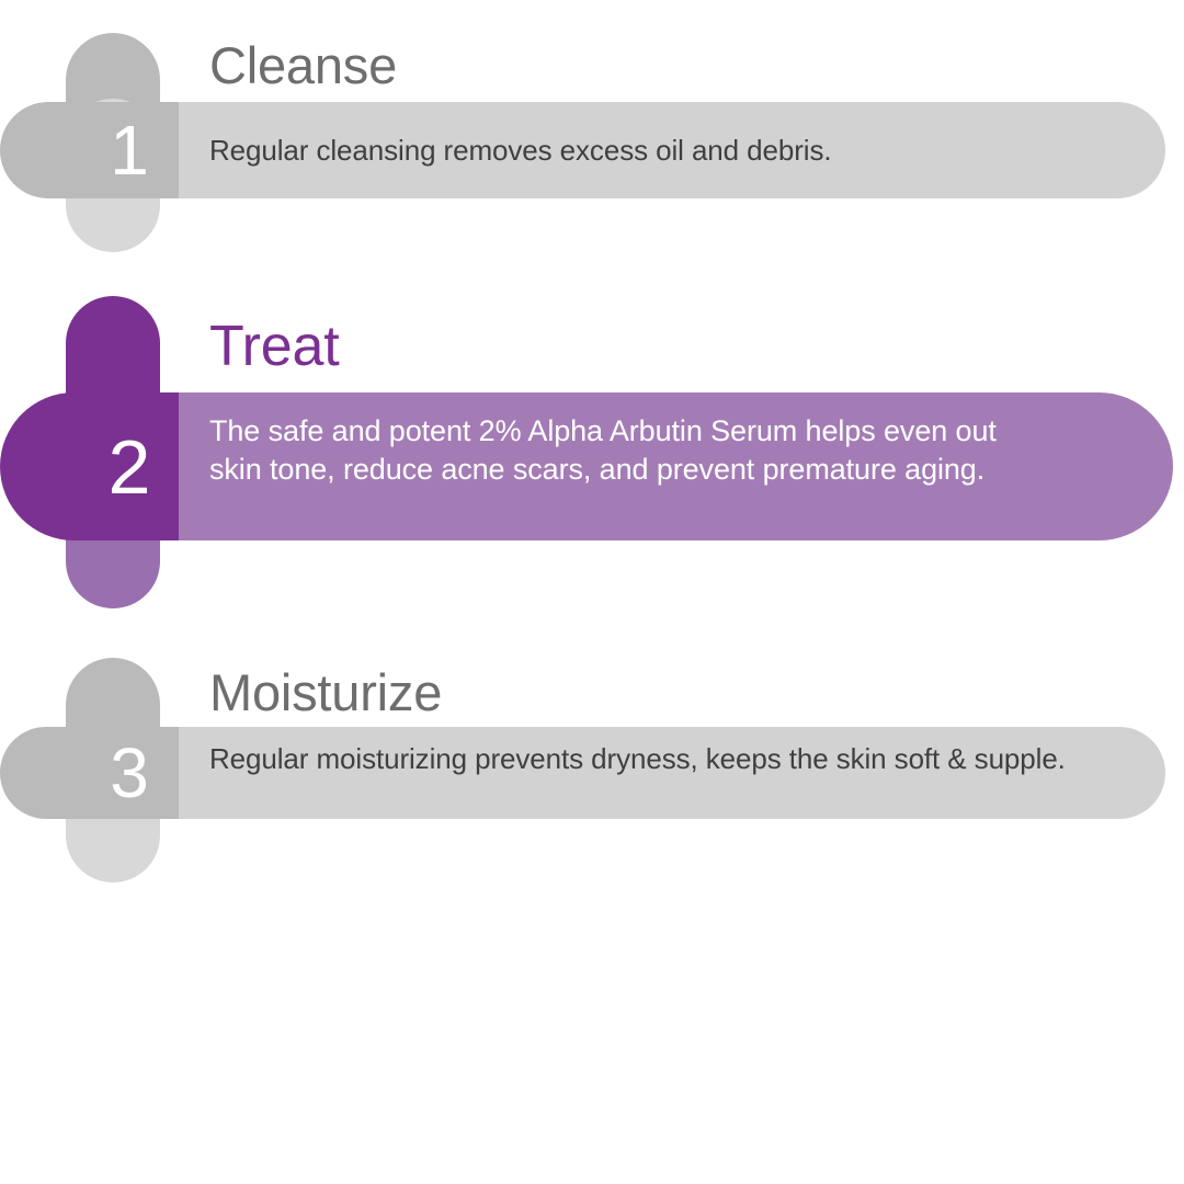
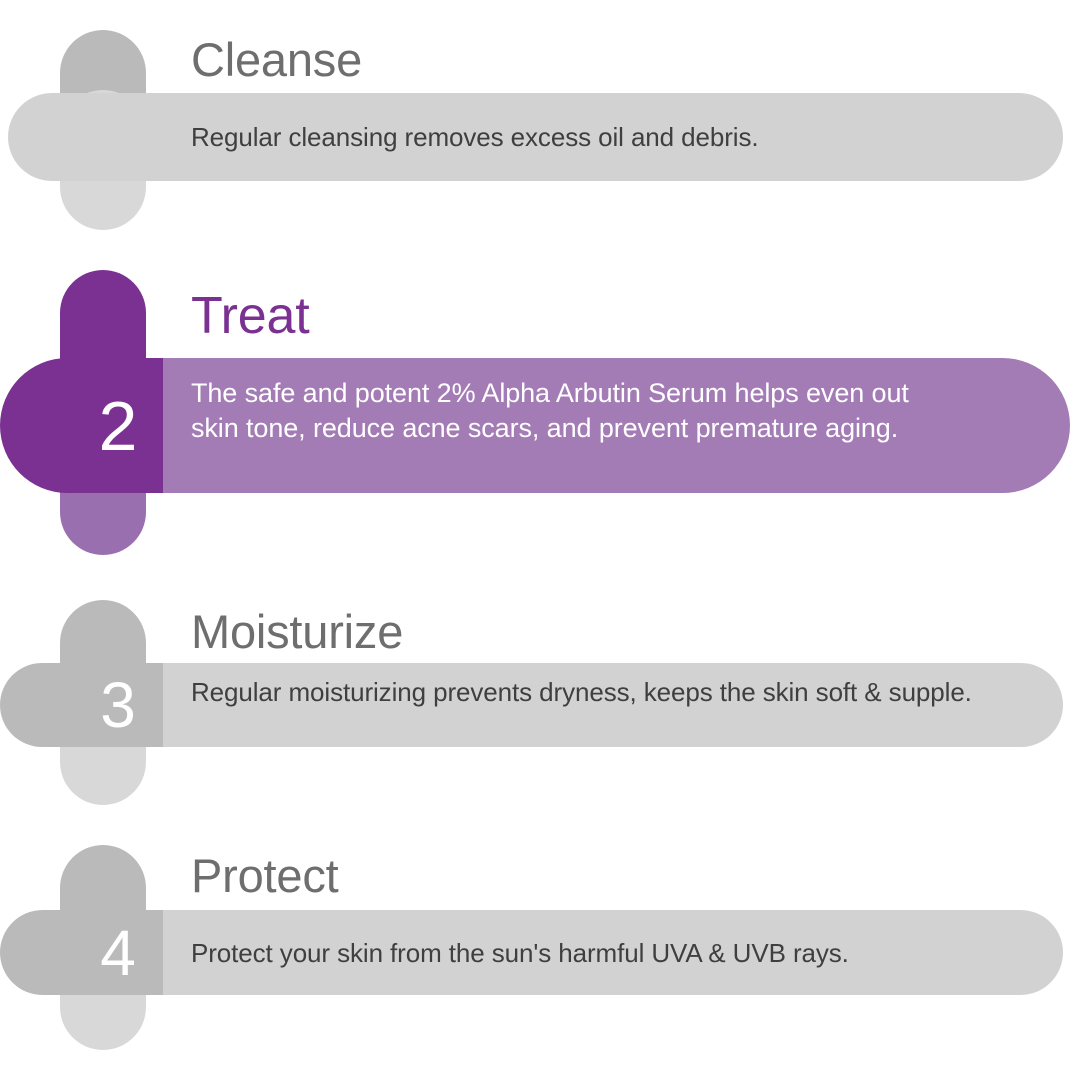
- 1
  Cleanse
  Regular cleansing removes excess oil and debris.
  2
  Treat
  The safe and potent 2% Alpha Arbutin Serum helps even out skin tone, reduce acne scars, and prevent premature aging.
  3
  Moisturize
  Regular moisturizing prevents dryness, keeps the skin soft & supple.
+ 4
+ Protect
+ Protect your skin from the sun's harmful UVA & UVB rays.
